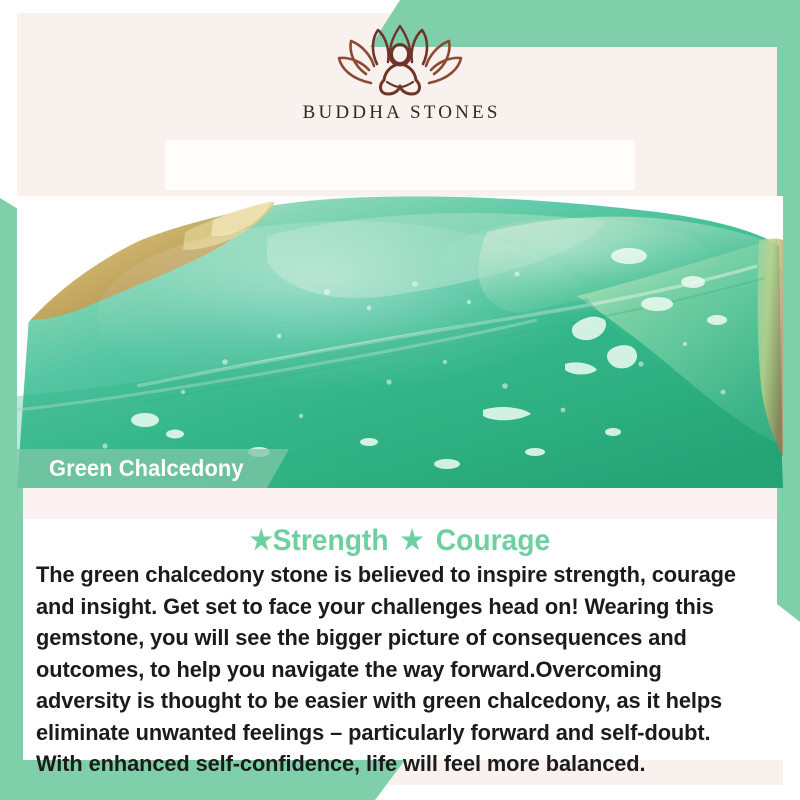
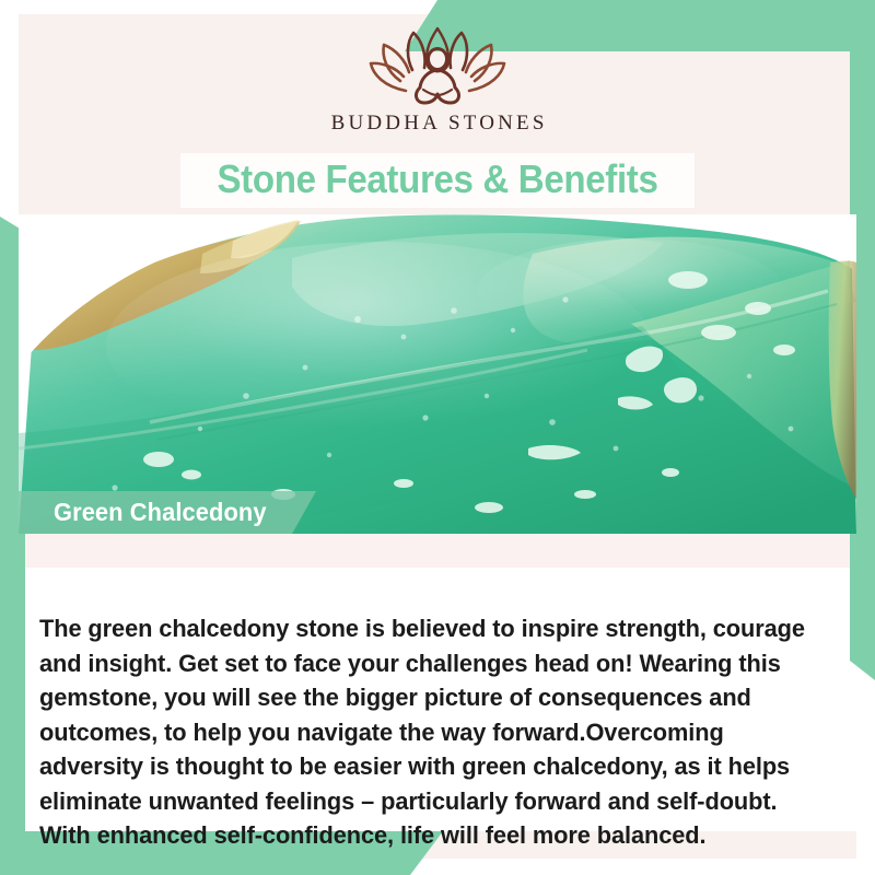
  BUDDHA STONES
+ Stone Features & Benefits
  Green Chalcedony
- ★Strength ★ Courage
  The green chalcedony stone is believed to inspire strength, courage and insight. Get set to face your challenges head on! Wearing this gemstone, you will see the bigger picture of consequences and outcomes, to help you navigate the way forward.Overcoming adversity is thought to be easier with green chalcedony, as it helps eliminate unwanted feelings – particularly forward and self-doubt. With enhanced self-confidence, life will feel more balanced.
